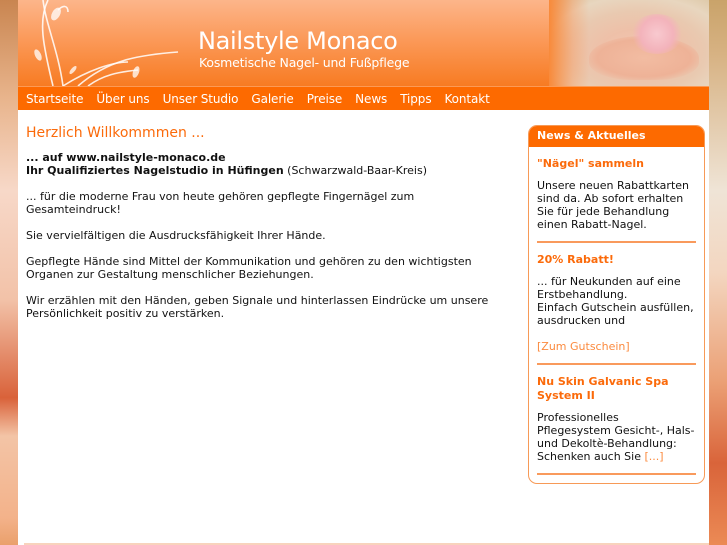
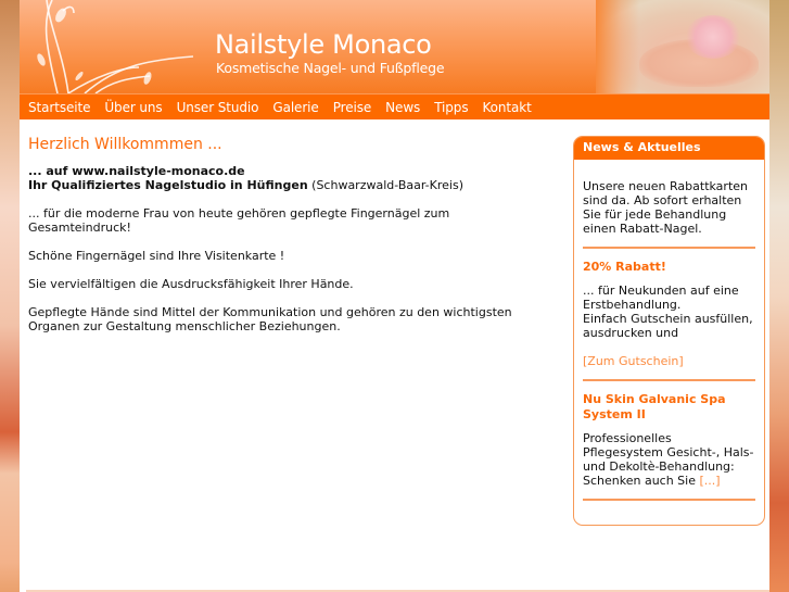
  Nailstyle Monaco
  Kosmetische Nagel- und Fußpflege
  Startseite
  Über uns
  Unser Studio
  Galerie
  Preise
  News
  Tipps
  Kontakt
  Herzlich Willkommmen ...
  ... auf www.nailstyle-monaco.de
  Ihr Qualifiziertes Nagelstudio in Hüfingen (Schwarzwald-Baar-Kreis)
  ... für die moderne Frau von heute gehören gepflegte Fingernägel zum Gesamteindruck!
+ Schöne Fingernägel sind Ihre Visitenkarte !
  Sie vervielfältigen die Ausdrucksfähigkeit Ihrer Hände.
  Gepflegte Hände sind Mittel der Kommunikation und gehören zu den wichtigsten Organen zur Gestaltung menschlicher Beziehungen.
- Wir erzählen mit den Händen, geben Signale und hinterlassen Eindrücke um unsere Persönlichkeit positiv zu verstärken.
  News & Aktuelles
- "Nägel" sammeln
  Unsere neuen Rabattkarten sind da. Ab sofort erhalten Sie für jede Behandlung einen Rabatt-Nagel.
  20% Rabatt!
  ... für Neukunden auf eine Erstbehandlung.
  Einfach Gutschein ausfüllen, ausdrucken und
  [Zum Gutschein]
  Nu Skin Galvanic Spa System II
  Professionelles Pflegesystem Gesicht-, Hals- und Dekoltè-Behandlung:
  Schenken auch Sie [...]
